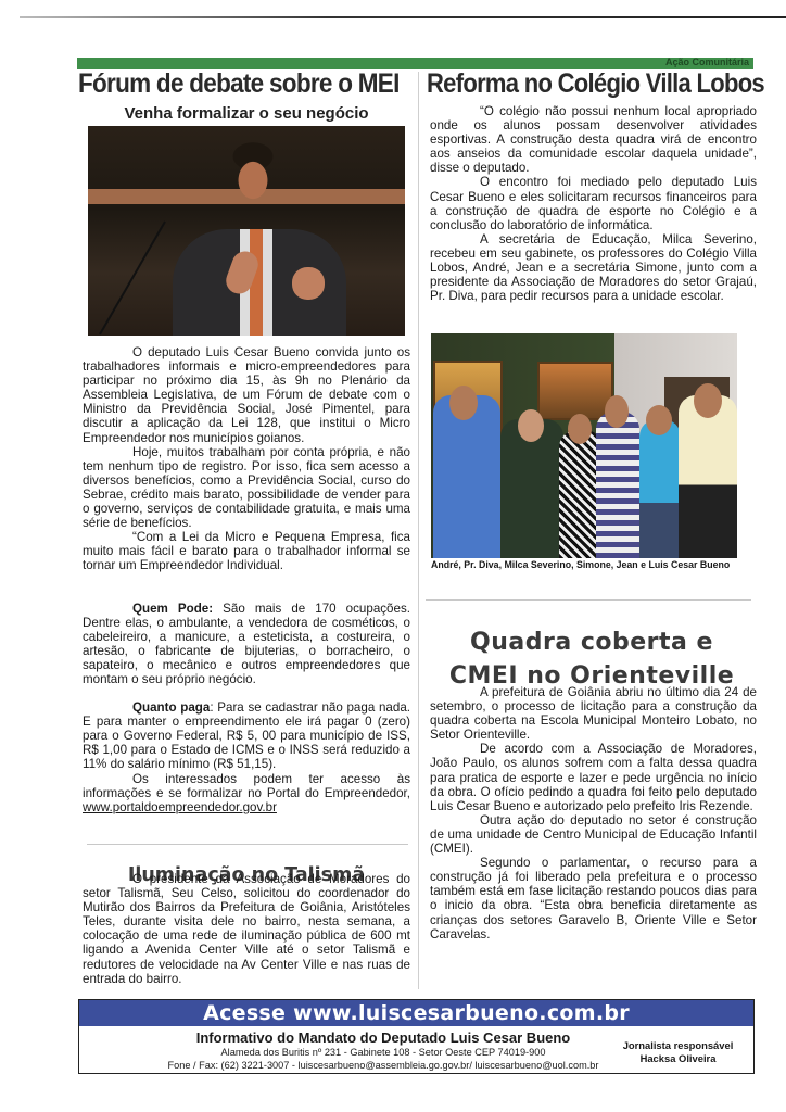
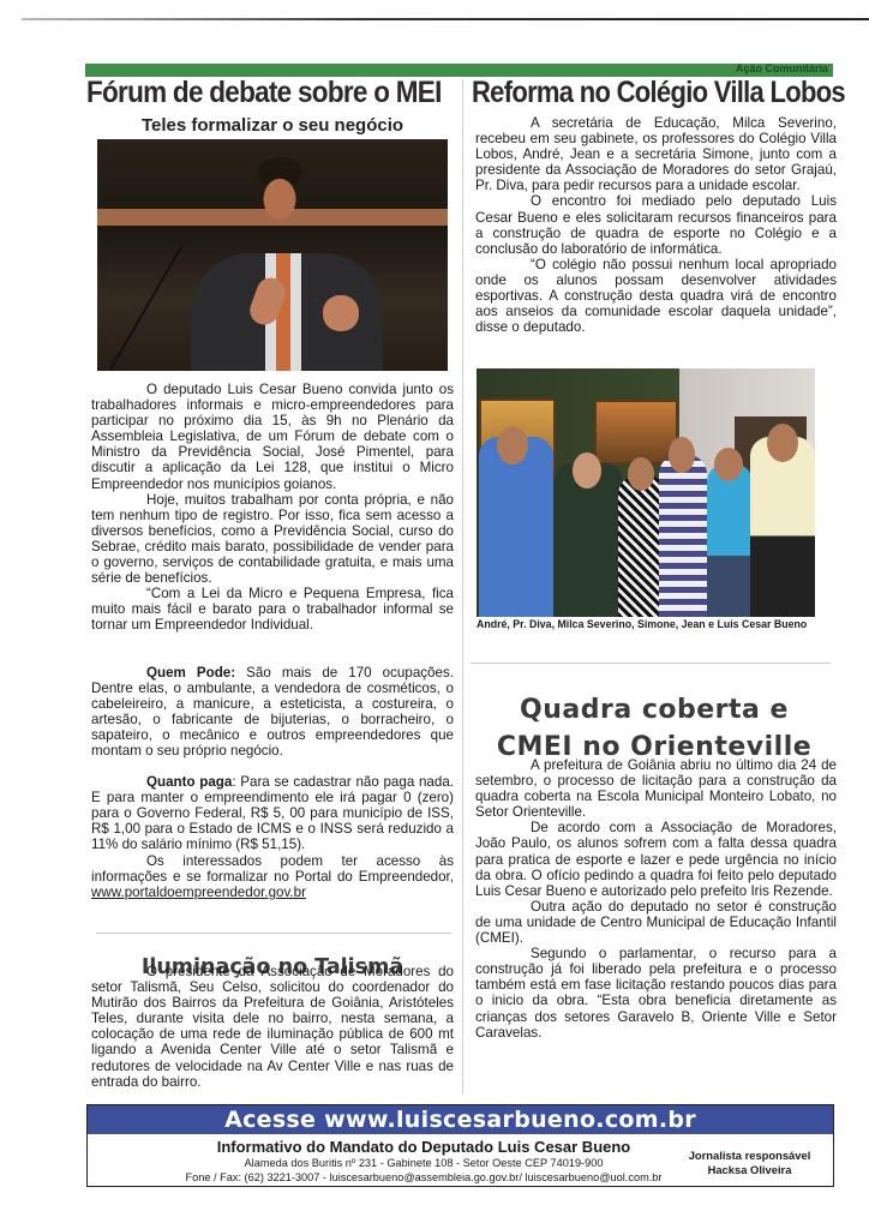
  Ação Comunitária
  Fórum de debate sobre o MEI
- Venha formalizar o seu negócio
+ Teles formalizar o seu negócio
  O deputado Luis Cesar Bueno convida junto os trabalhadores informais e micro-empreendedores para participar no próximo dia 15, às 9h no Plenário da Assembleia Legislativa, de um Fórum de debate com o Ministro da Previdência Social, José Pimentel, para discutir a aplicação da Lei 128, que institui o Micro Empreendedor nos municípios goianos.
  Hoje, muitos trabalham por conta própria, e não tem nenhum tipo de registro. Por isso, fica sem acesso a diversos benefícios, como a Previdência Social, curso do Sebrae, crédito mais barato, possibilidade de vender para o governo, serviços de contabilidade gratuita, e mais uma série de benefícios.
  “Com a Lei da Micro e Pequena Empresa, fica muito mais fácil e barato para o trabalhador informal se tornar um Empreendedor Individual.
  Quem Pode: São mais de 170 ocupações. Dentre elas, o ambulante, a vendedora de cosméticos, o cabeleireiro, a manicure, a esteticista, a costureira, o artesão, o fabricante de bijuterias, o borracheiro, o sapateiro, o mecânico e outros empreendedores que montam o seu próprio negócio.
  Quanto paga: Para se cadastrar não paga nada. E para manter o empreendimento ele irá pagar 0 (zero) para o Governo Federal, R$ 5, 00 para município de ISS, R$ 1,00 para o Estado de ICMS e o INSS será reduzido a 11% do salário mínimo (R$ 51,15).
  Os interessados podem ter acesso às informações e se formalizar no Portal do Empreendedor, www.portaldoempreendedor.gov.br
  Iluminação no Talismã
  O presidente da Associação de Moradores do setor Talismã, Seu Celso, solicitou do coordenador do Mutirão dos Bairros da Prefeitura de Goiânia, Aristóteles Teles, durante visita dele no bairro, nesta semana, a colocação de uma rede de iluminação pública de 600 mt ligando a Avenida Center Ville até o setor Talismã e redutores de velocidade na Av Center Ville e nas ruas de entrada do bairro.
  Reforma no Colégio Villa Lobos
- “O colégio não possui nenhum local apropriado onde os alunos possam desenvolver atividades esportivas. A construção desta quadra virá de encontro aos anseios da comunidade escolar daquela unidade”, disse o deputado.
+ A secretária de Educação, Milca Severino, recebeu em seu gabinete, os professores do Colégio Villa Lobos, André, Jean e a secretária Simone, junto com a presidente da Associação de Moradores do setor Grajaú, Pr. Diva, para pedir recursos para a unidade escolar.
  O encontro foi mediado pelo deputado Luis Cesar Bueno e eles solicitaram recursos financeiros para a construção de quadra de esporte no Colégio e a conclusão do laboratório de informática.
- A secretária de Educação, Milca Severino, recebeu em seu gabinete, os professores do Colégio Villa Lobos, André, Jean e a secretária Simone, junto com a presidente da Associação de Moradores do setor Grajaú, Pr. Diva, para pedir recursos para a unidade escolar.
+ “O colégio não possui nenhum local apropriado onde os alunos possam desenvolver atividades esportivas. A construção desta quadra virá de encontro aos anseios da comunidade escolar daquela unidade”, disse o deputado.
  André, Pr. Diva, Milca Severino, Simone, Jean e Luis Cesar Bueno
  Quadra coberta e
  CMEI no Orienteville
  A prefeitura de Goiânia abriu no último dia 24 de setembro, o processo de licitação para a construção da quadra coberta na Escola Municipal Monteiro Lobato, no Setor Orienteville.
  De acordo com a Associação de Moradores, João Paulo, os alunos sofrem com a falta dessa quadra para pratica de esporte e lazer e pede urgência no início da obra. O ofício pedindo a quadra foi feito pelo deputado Luis Cesar Bueno e autorizado pelo prefeito Iris Rezende.
  Outra ação do deputado no setor é construção de uma unidade de Centro Municipal de Educação Infantil (CMEI).
  Segundo o parlamentar, o recurso para a construção já foi liberado pela prefeitura e o processo também está em fase licitação restando poucos dias para o inicio da obra. “Esta obra beneficia diretamente as crianças dos setores Garavelo B, Oriente Ville e Setor Caravelas.
  Acesse www.luiscesarbueno.com.br
  Informativo do Mandato do Deputado Luis Cesar Bueno
  Alameda dos Buritis nº 231 - Gabinete 108 - Setor Oeste CEP 74019-900
  Fone / Fax: (62) 3221-3007 - luiscesarbueno@assembleia.go.gov.br/ luiscesarbueno@uol.com.br
  Jornalista responsável
  Hacksa Oliveira
